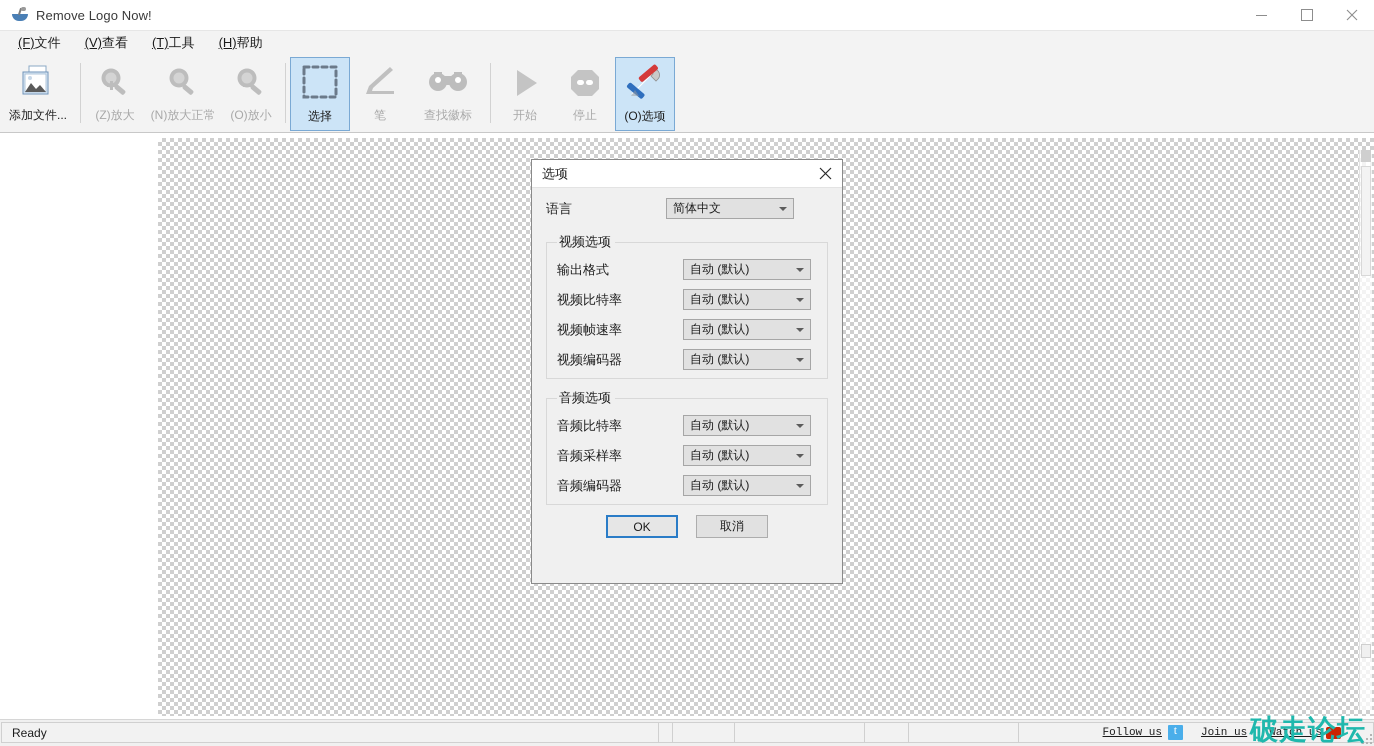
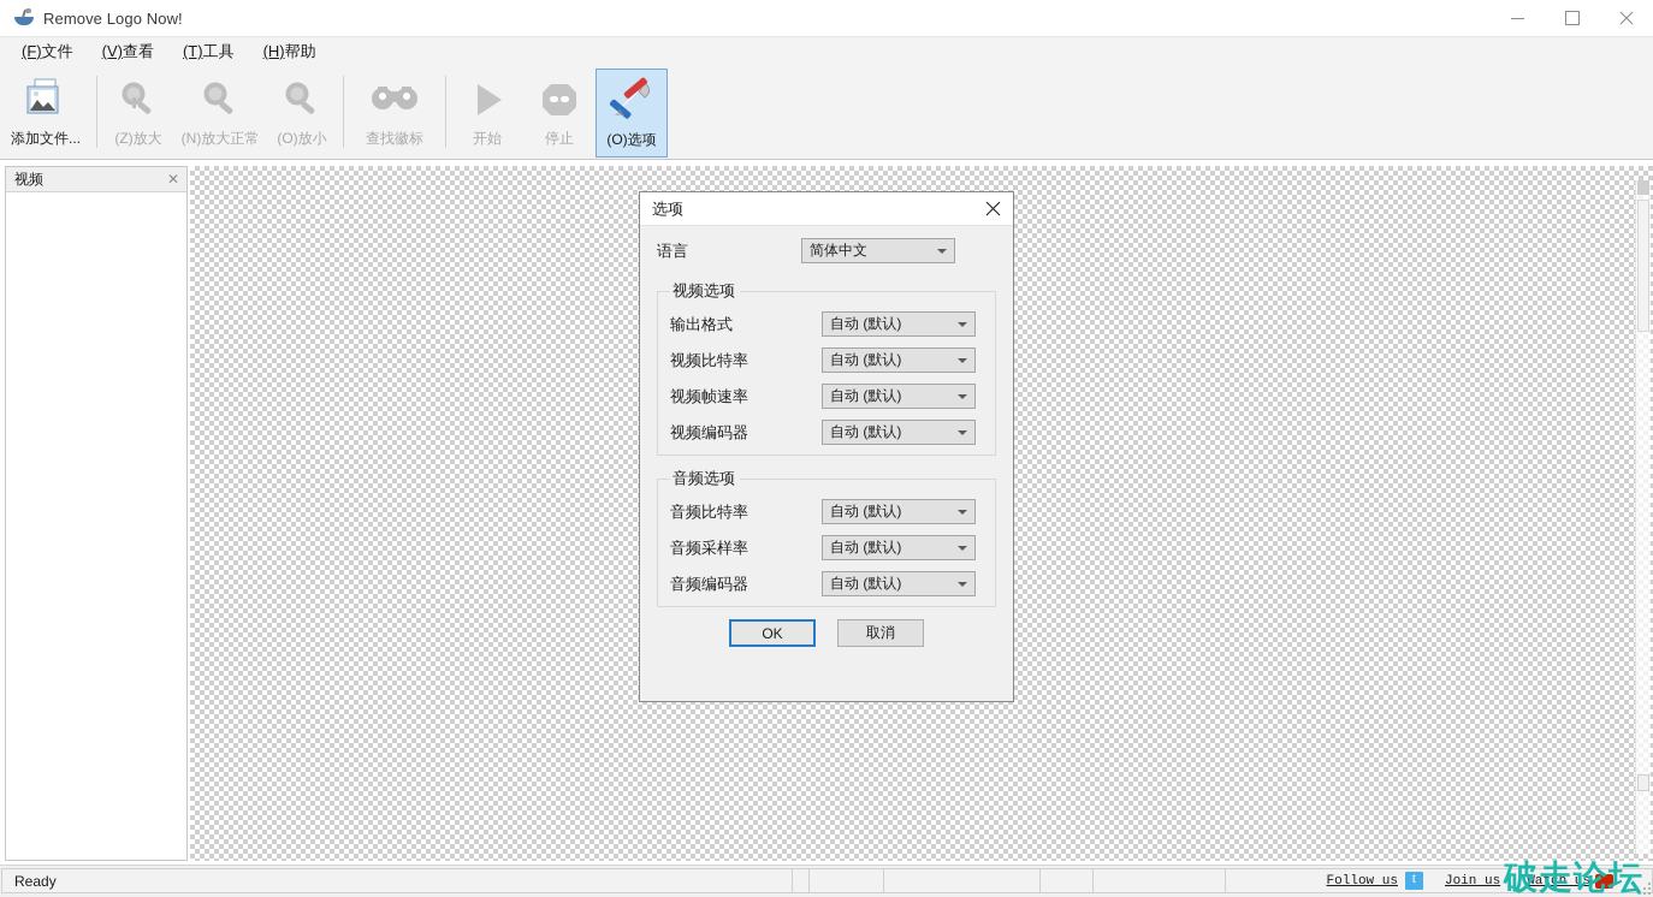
  Remove Logo Now!
  (F)文件
  (V)查看
  (T)工具
  (H)帮助
  添加文件...
  (Z)放大
  (N)放大正常
  (O)放小
- 选择
- 笔
  查找徽标
  开始
  停止
  (O)选项
+ 视频
+ ✕
  Ready
  Follow us
  Join us
  Watch us
  破走论坛
  选项
  语言
  简体中文
  视频选项
  输出格式
  自动 (默认)
  视频比特率
  自动 (默认)
  视频帧速率
  自动 (默认)
  视频编码器
  自动 (默认)
  音频选项
  音频比特率
  自动 (默认)
  音频采样率
  自动 (默认)
  音频编码器
  自动 (默认)
  OK
  取消
